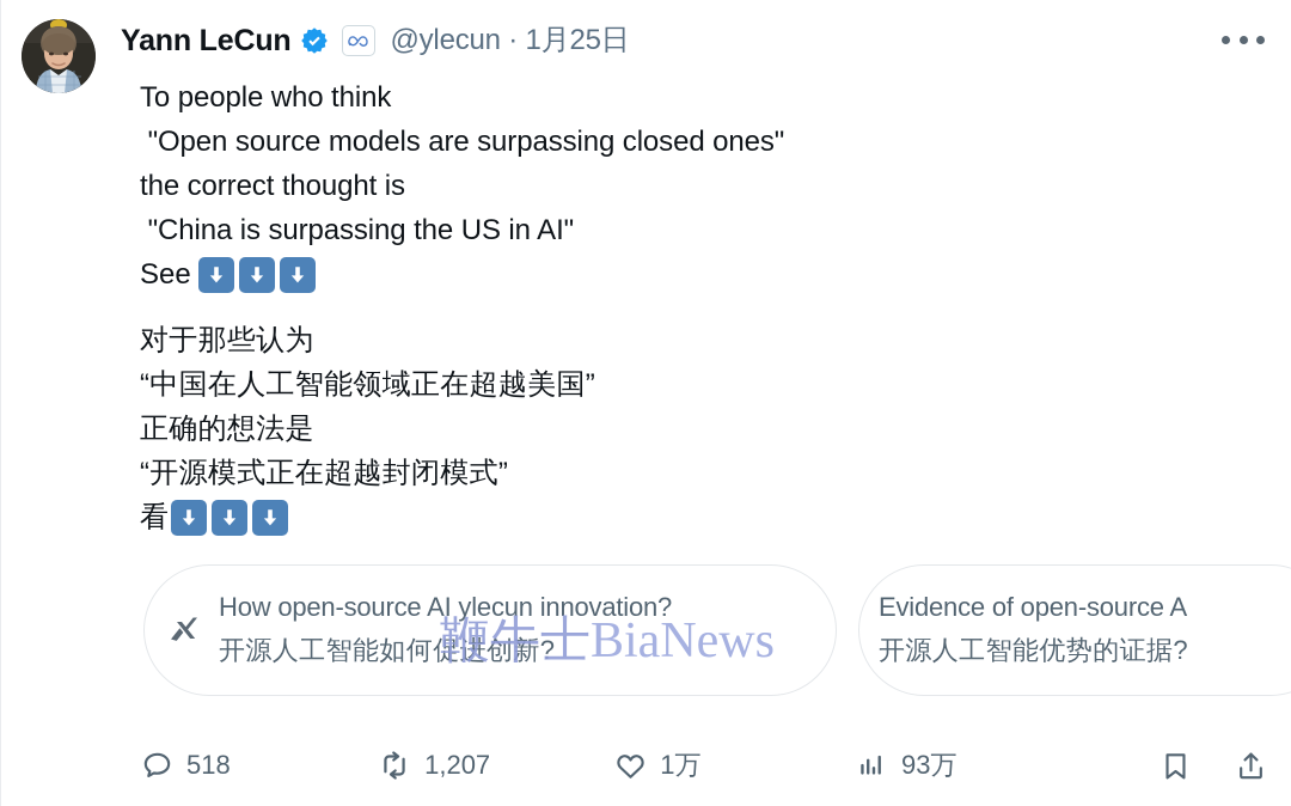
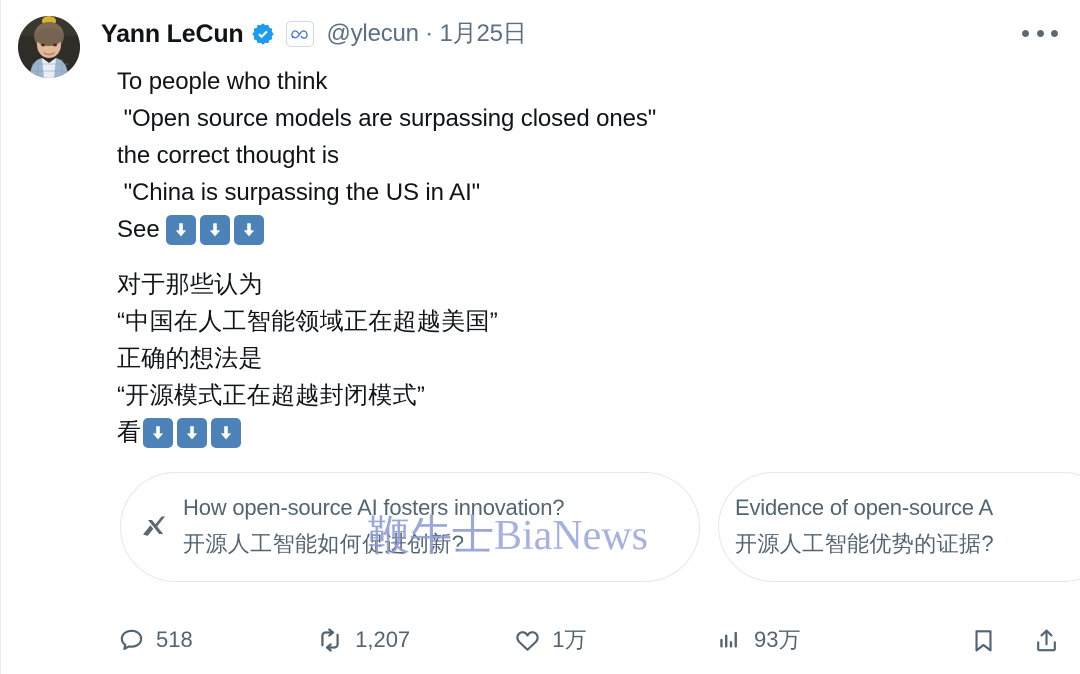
  Yann LeCun
  @ylecun · 1月25日
  To people who think
  "Open source models are surpassing closed ones"
  the correct thought is
  "China is surpassing the US in AI"
  See
  对于那些认为
  “中国在人工智能领域正在超越美国”
  正确的想法是
  “开源模式正在超越封闭模式”
  看
- How open-source AI ylecun innovation?
+ How open-source AI fosters innovation?
  开源人工智能如何促进创新?
  Evidence of open-source A
  开源人工智能优势的证据?
  鞭牛士BiaNews
  518
  1,207
  1万
  93万
